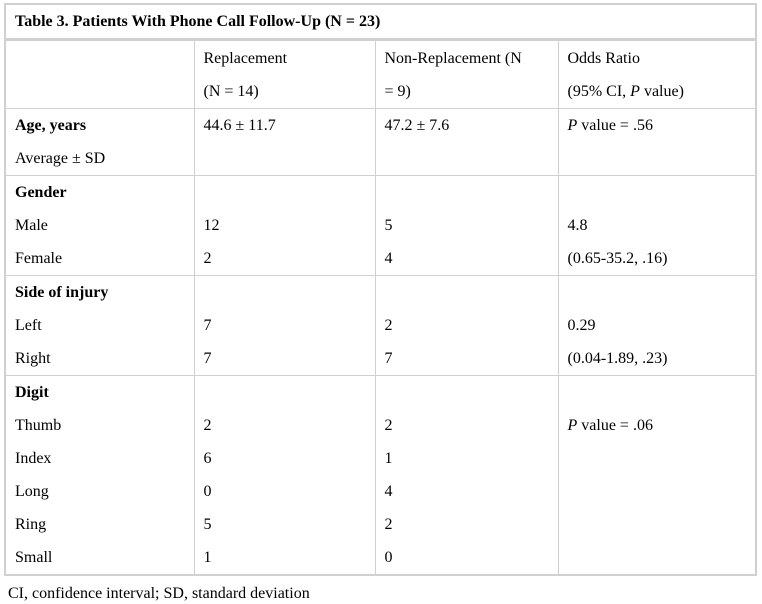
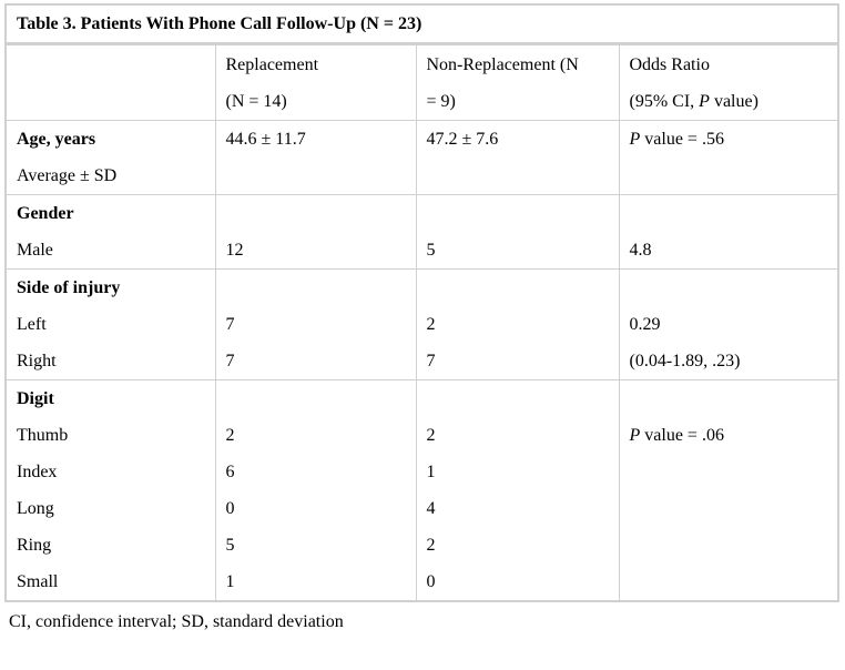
  Table 3. Patients With Phone Call Follow-Up (N = 23)
  	Replacement (N = 14)	Non-Replacement (N = 9)	Odds Ratio (95% CI, P value)
  Age, years	44.6 ± 11.7	47.2 ± 7.6	P value = .56
  Average ± SD
  Gender
  Male	12	5	4.8
- Female	2	4	(0.65-35.2, .16)
  Side of injury
  Left	7	2	0.29
  Right	7	7	(0.04-1.89, .23)
  Digit
  Thumb	2	2	P value = .06
  Index	6	1
  Long	0	4
  Ring	5	2
  Small	1	0
  CI, confidence interval; SD, standard deviation
